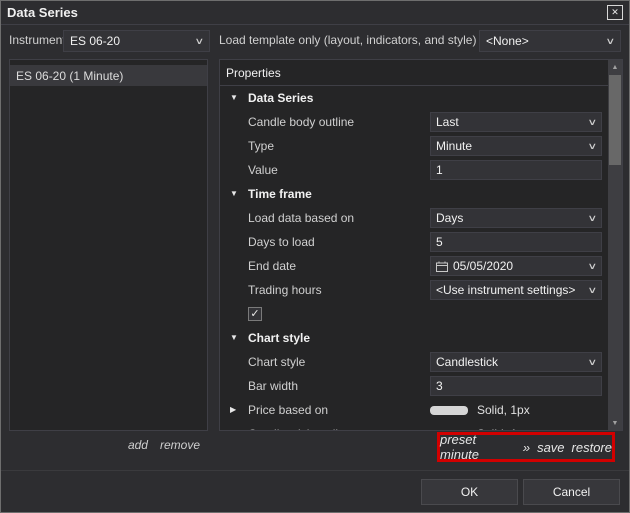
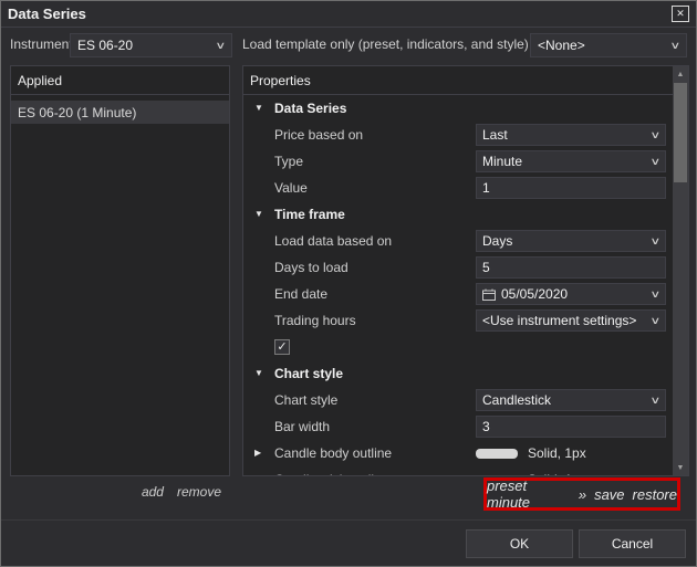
  Data Series
  ✕
  Instrumen
  ES 06-20
  ∨
- Load template only (layout, indicators, and style)
+ Load template only (preset, indicators, and style)
  <None>
  ∨
+ Applied
  ES 06-20 (1 Minute)
  Properties
  ▼
  Data Series
- Candle body outline
+ Price based on
  Last
  ∨
  Type
  Minute
  ∨
  Value
  1
  ▼
  Time frame
  Load data based on
  Days
  ∨
  Days to load
  5
  End date
  05/05/2020
  ∨
  Trading hours
  <Use instrument settings>
  ∨
  ✓
  ▼
  Chart style
  Chart style
  Candlestick
  ∨
  Bar width
  3
  ▶
- Price based on
+ Candle body outline
  Solid, 1px
  add
  remove
  preset minute
  »
  save
  restore
  OK
  Cancel
